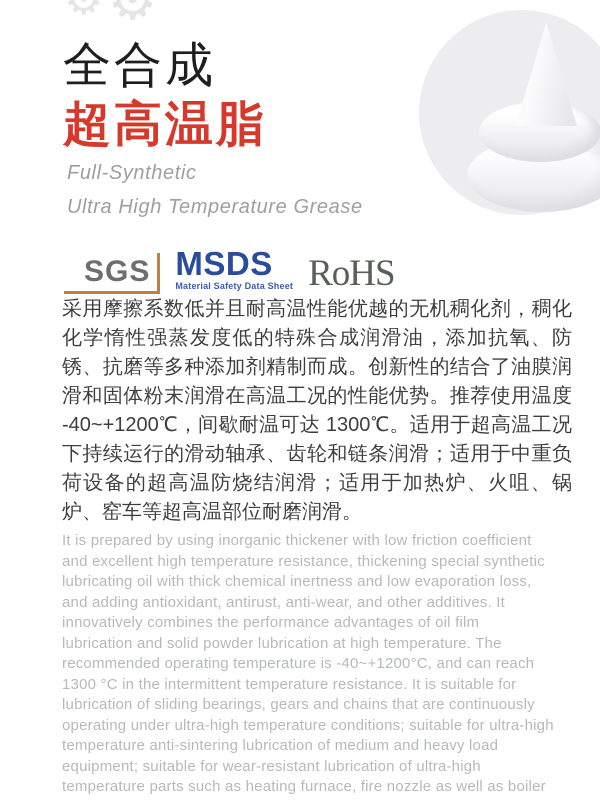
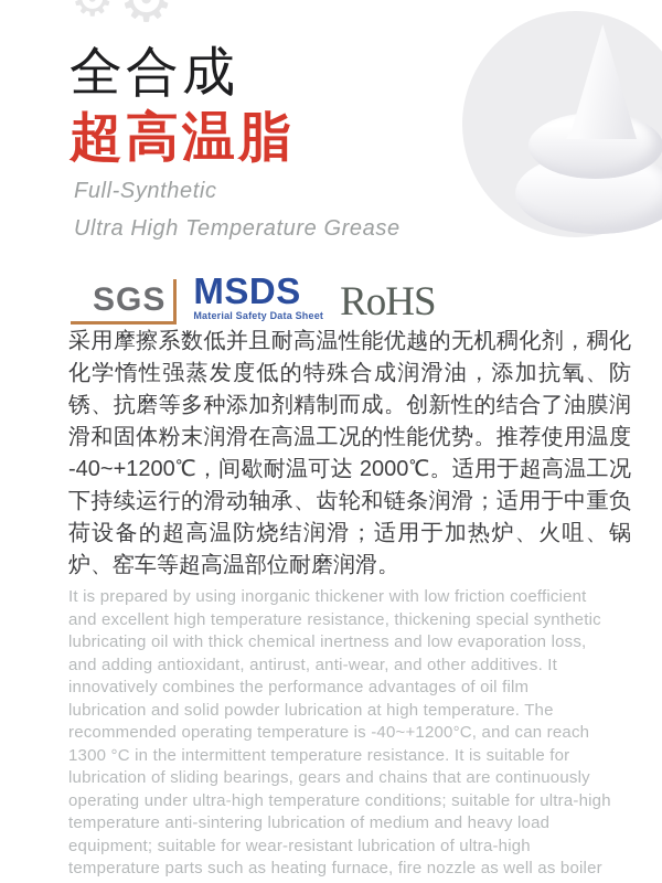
  全合成
  超高温脂
  Full-Synthetic
  Ultra High Temperature Grease
  SGS
  MSDS
  Material Safety Data Sheet
  RoHS
- 采用摩擦系数低并且耐高温性能优越的无机稠化剂，稠化化学惰性强蒸发度低的特殊合成润滑油，添加抗氧、防锈、抗磨等多种添加剂精制而成。创新性的结合了油膜润滑和固体粉末润滑在高温工况的性能优势。推荐使用温度 -40~+1200℃，间歇耐温可达 1300℃。适用于超高温工况下持续运行的滑动轴承、齿轮和链条润滑；适用于中重负荷设备的超高温防烧结润滑；适用于加热炉、火咀、锅炉、窑车等超高温部位耐磨润滑。
+ 采用摩擦系数低并且耐高温性能优越的无机稠化剂，稠化化学惰性强蒸发度低的特殊合成润滑油，添加抗氧、防锈、抗磨等多种添加剂精制而成。创新性的结合了油膜润滑和固体粉末润滑在高温工况的性能优势。推荐使用温度 -40~+1200℃，间歇耐温可达 2000℃。适用于超高温工况下持续运行的滑动轴承、齿轮和链条润滑；适用于中重负荷设备的超高温防烧结润滑；适用于加热炉、火咀、锅炉、窑车等超高温部位耐磨润滑。
  It is prepared by using inorganic thickener with low friction coefficient and excellent high temperature resistance, thickening special synthetic lubricating oil with thick chemical inertness and low evaporation loss, and adding antioxidant, antirust, anti-wear, and other additives. It innovatively combines the performance advantages of oil film lubrication and solid powder lubrication at high temperature. The recommended operating temperature is -40~+1200°C, and can reach 1300 °C in the intermittent temperature resistance. It is suitable for lubrication of sliding bearings, gears and chains that are continuously operating under ultra-high temperature conditions; suitable for ultra-high temperature anti-sintering lubrication of medium and heavy load equipment; suitable for wear-resistant lubrication of ultra-high temperature parts such as heating furnace, fire nozzle as well as boiler
